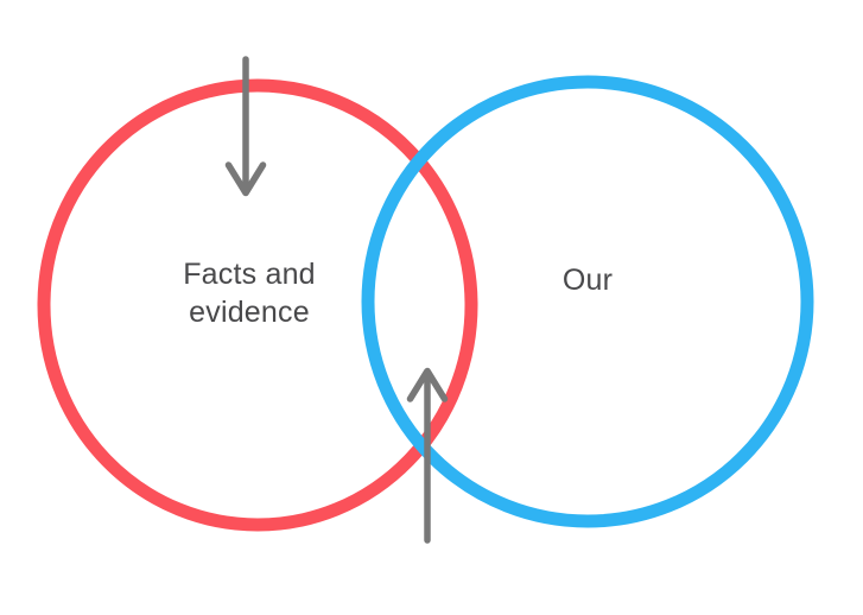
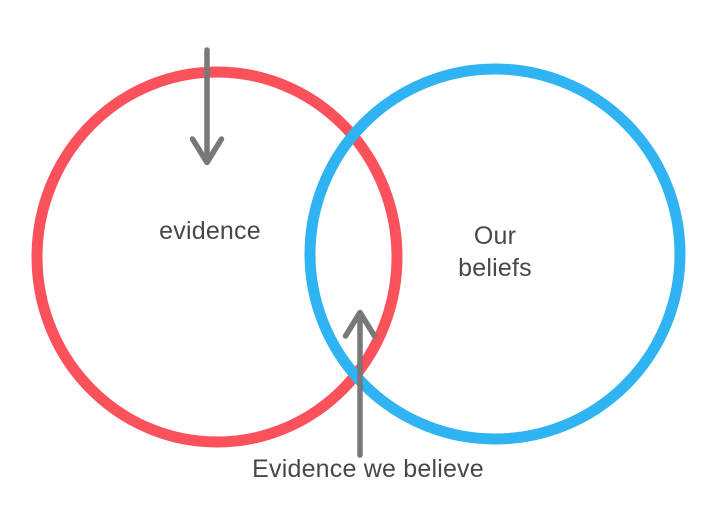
- Facts and
  evidence
  Our
+ beliefs
+ Evidence we believe
